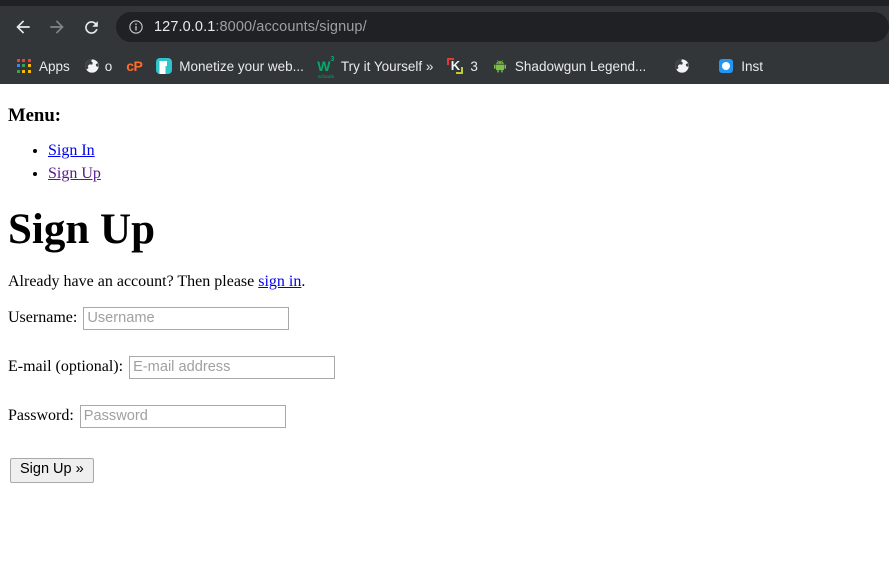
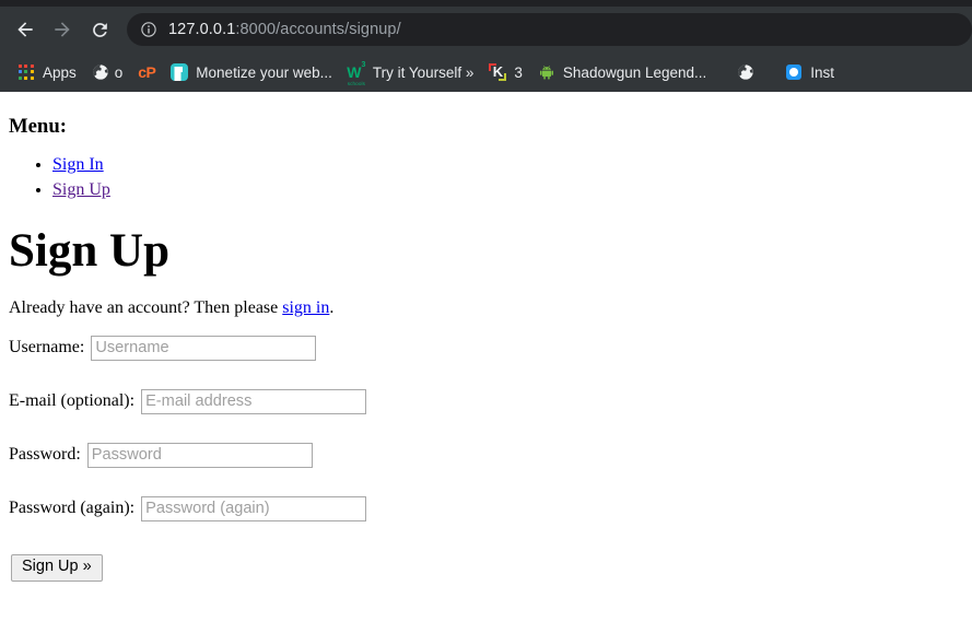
  127.0.0.1:8000/accounts/signup/
  Apps
  o
  cP
  Monetize your web...
  Try it Yourself »
  K
  3
  Shadowgun Legend...
  Inst
  Menu:
  Sign In
  Sign Up
  Sign Up
  Already have an account? Then please sign in.
  Username:
  Username
  E-mail (optional):
  E-mail address
  Password:
  Password
+ Password (again):
+ Password (again)
  Sign Up »
